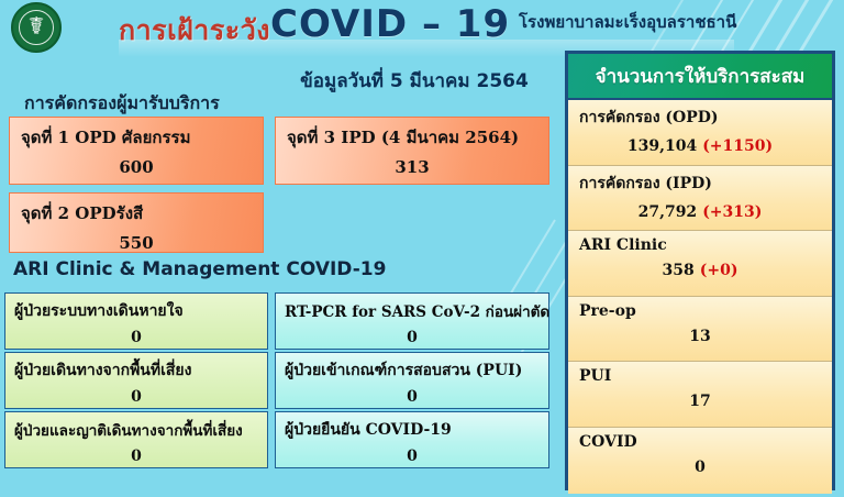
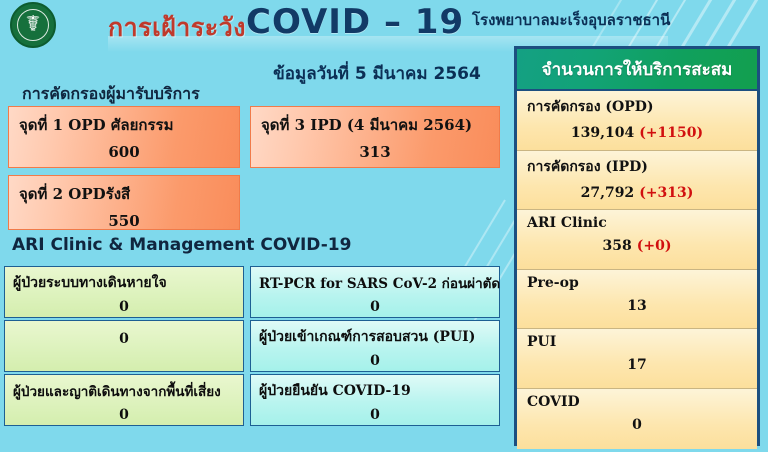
  ☤
  การเฝ้าระวัง
  COVID – 19
  โรงพยาบาลมะเร็งอุบลราชธานี
  ข้อมูลวันที่ 5 มีนาคม 2564
  การคัดกรองผู้มารับบริการ
  จุดที่ 1 OPD ศัลยกรรม
  600
  จุดที่ 2 OPDรังสี
  550
  จุดที่ 3 IPD (4 มีนาคม 2564)
  313
  ARI Clinic & Management COVID-19
  ผู้ป่วยระบบทางเดินหายใจ
  0
- ผู้ป่วยเดินทางจากพื้นที่เสี่ยง
  0
  ผู้ป่วยและญาติเดินทางจากพื้นที่เสี่ยง
  0
  RT-PCR for SARS CoV-2 ก่อนผ่าตัด
  0
  ผู้ป่วยเข้าเกณฑ์การสอบสวน (PUI)
  0
  ผู้ป่วยยืนยัน COVID-19
  0
  จำนวนการให้บริการสะสม
  การคัดกรอง (OPD)
  139,104 (+1150)
  การคัดกรอง (IPD)
  27,792 (+313)
  ARI Clinic
  358 (+0)
  Pre-op
  13
  PUI
  17
  COVID
  0
